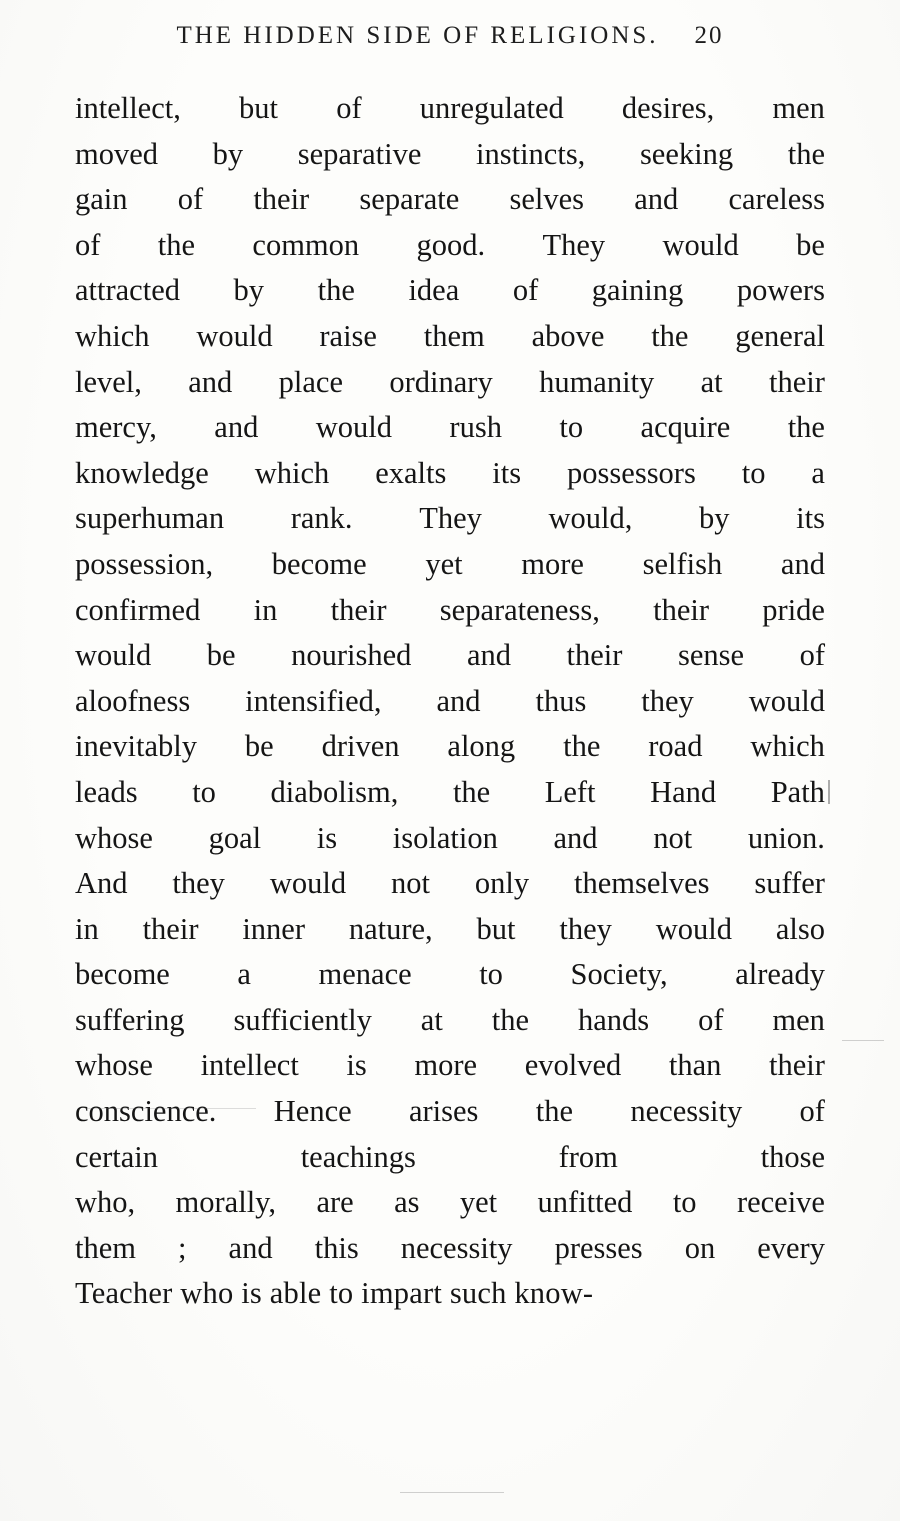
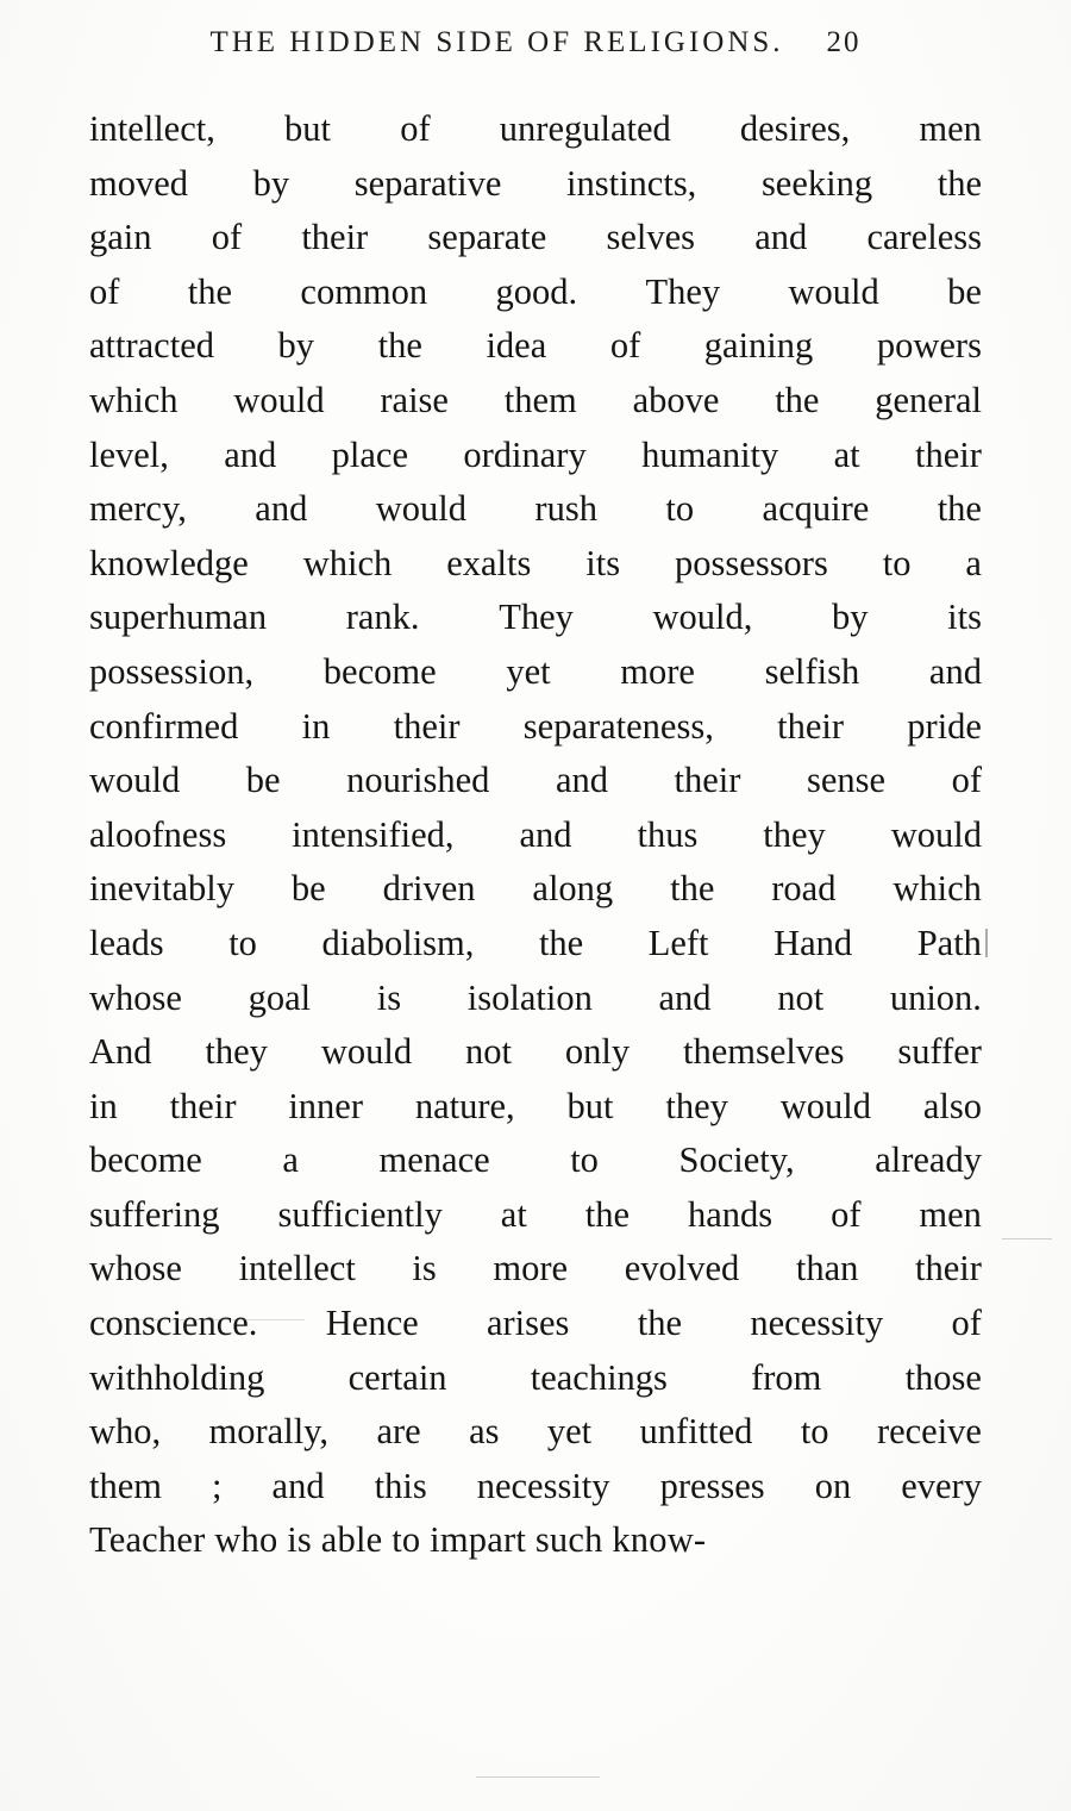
  THE HIDDEN SIDE OF RELIGIONS. 20
  intellect,
  but
  of
  unregulated
  desires,
  men
  moved
  by
  separative
  instincts,
  seeking
  the
  gain
  of
  their
  separate
  selves
  and
  careless
  of
  the
  common
  good.
  They
  would
  be
  attracted
  by
  the
  idea
  of
  gaining
  powers
  which
  would
  raise
  them
  above
  the
  general
  level,
  and
  place
  ordinary
  humanity
  at
  their
  mercy,
  and
  would
  rush
  to
  acquire
  the
  knowledge
  which
  exalts
  its
  possessors
  to
  a
  superhuman
  rank.
  They
  would,
  by
  its
  possession,
  become
  yet
  more
  selfish
  and
  confirmed
  in
  their
  separateness,
  their
  pride
  would
  be
  nourished
  and
  their
  sense
  of
  aloofness
  intensified,
  and
  thus
  they
  would
  inevitably
  be
  driven
  along
  the
  road
  which
  leads
  to
  diabolism,
  the
  Left
  Hand
  Path
  whose
  goal
  is
  isolation
  and
  not
  union.
  And
  they
  would
  not
  only
  themselves
  suffer
  in
  their
  inner
  nature,
  but
  they
  would
  also
  become
  a
  menace
  to
  Society,
  already
  suffering
  sufficiently
  at
  the
  hands
  of
  men
  whose
  intellect
  is
  more
  evolved
  than
  their
  conscience.
  Hence
  arises
  the
  necessity
  of
+ withholding
  certain
  teachings
  from
  those
  who,
  morally,
  are
  as
  yet
  unfitted
  to
  receive
  them
  ;
  and
  this
  necessity
  presses
  on
  every
  Teacher who is able to impart such know-
